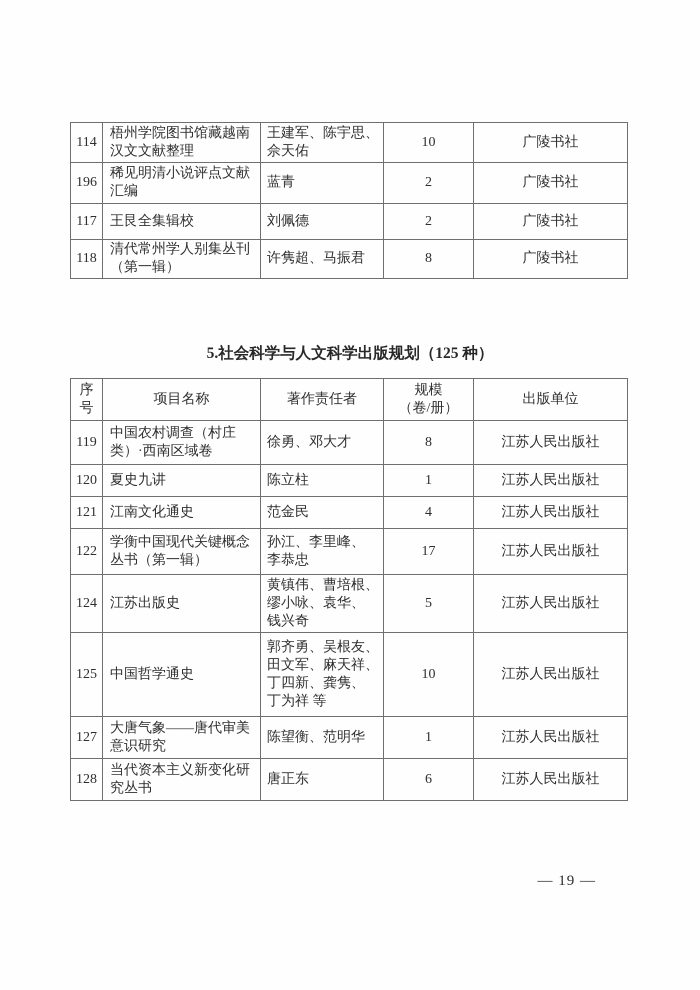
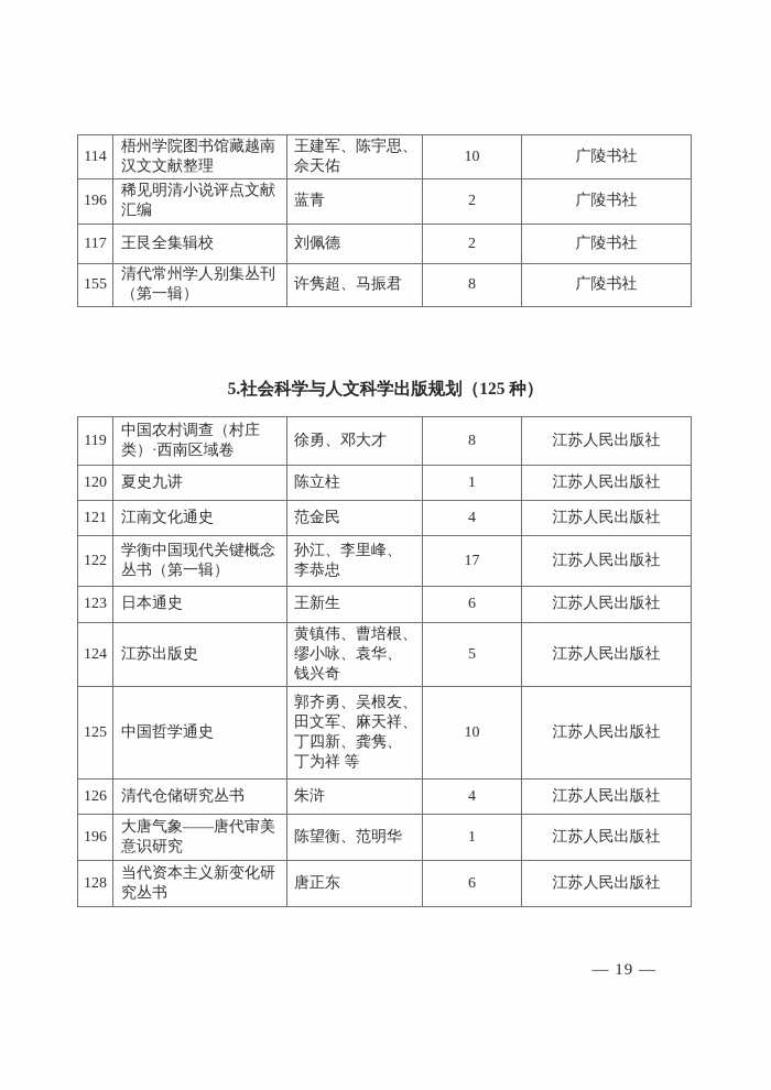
  114	梧州学院图书馆藏越南 汉文文献整理	王建军、陈宇思、 佘天佑	10	广陵书社
  196	稀见明清小说评点文献 汇编	蓝青	2	广陵书社
  117	王艮全集辑校	刘佩德	2	广陵书社
- 118	清代常州学人别集丛刊 （第一辑）	许隽超、马振君	8	广陵书社
+ 155	清代常州学人别集丛刊 （第一辑）	许隽超、马振君	8	广陵书社
  5.社会科学与人文科学出版规划（125 种）
- 序 号	项目名称	著作责任者	规模 （卷/册）	出版单位
  119	中国农村调查（村庄 类）·西南区域卷	徐勇、邓大才	8	江苏人民出版社
  120	夏史九讲	陈立柱	1	江苏人民出版社
  121	江南文化通史	范金民	4	江苏人民出版社
  122	学衡中国现代关键概念 丛书（第一辑）	孙江、李里峰、 李恭忠	17	江苏人民出版社
+ 123	日本通史	王新生	6	江苏人民出版社
  124	江苏出版史	黄镇伟、曹培根、 缪小咏、袁华、 钱兴奇	5	江苏人民出版社
  125	中国哲学通史	郭齐勇、吴根友、 田文军、麻天祥、 丁四新、龚隽、 丁为祥 等	10	江苏人民出版社
+ 126	清代仓储研究丛书	朱浒	4	江苏人民出版社
- 127	大唐气象——唐代审美 意识研究	陈望衡、范明华	1	江苏人民出版社
+ 196	大唐气象——唐代审美 意识研究	陈望衡、范明华	1	江苏人民出版社
  128	当代资本主义新变化研 究丛书	唐正东	6	江苏人民出版社
  — 19 —
